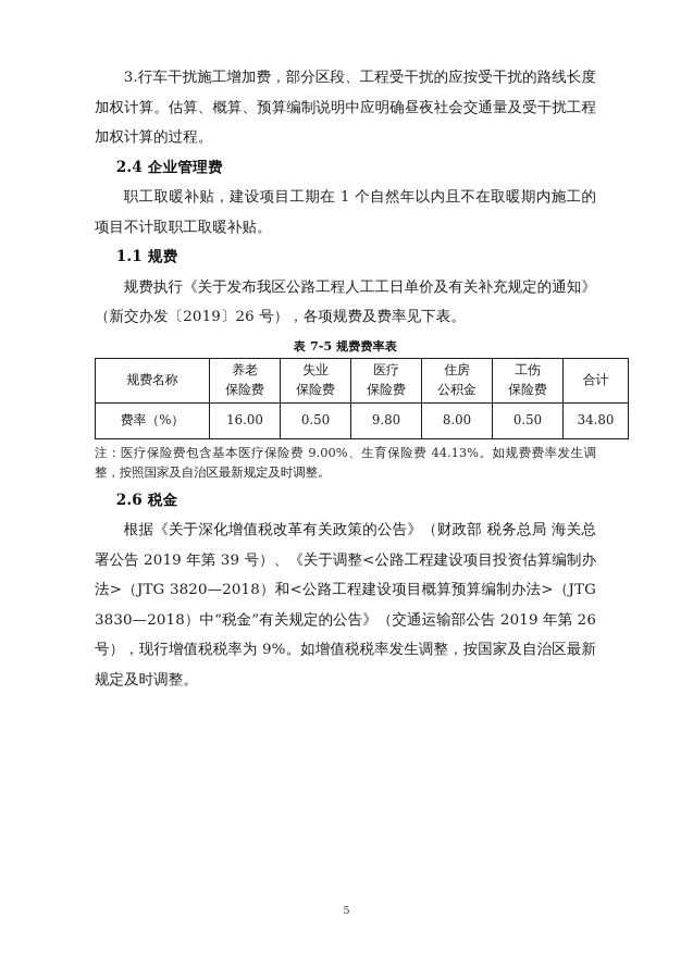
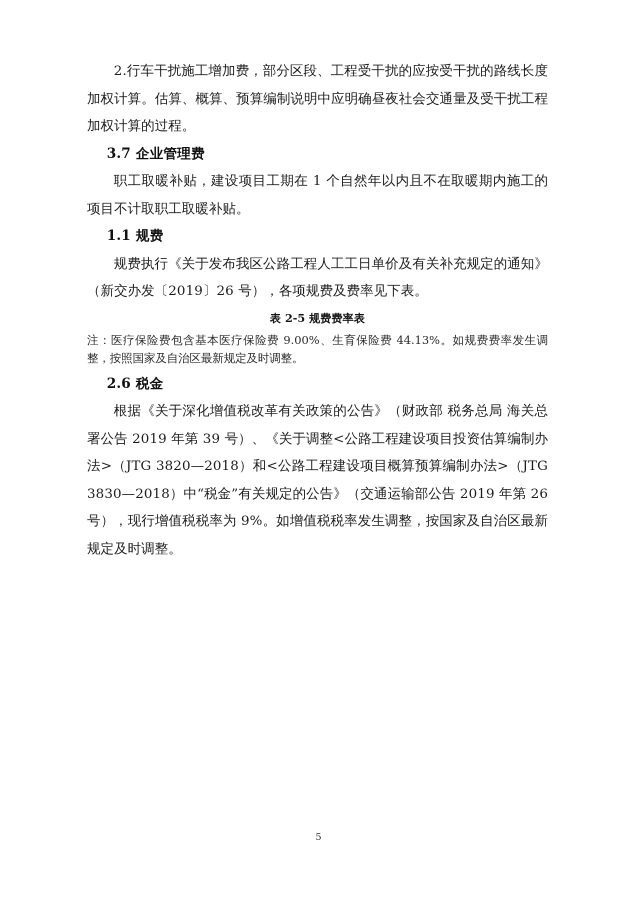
- 3.行车干扰施工增加费，部分区段、工程受干扰的应按受干扰的路线长度加权计算。估算、概算、预算编制说明中应明确昼夜社会交通量及受干扰工程加权计算的过程。
+ 2.行车干扰施工增加费，部分区段、工程受干扰的应按受干扰的路线长度加权计算。估算、概算、预算编制说明中应明确昼夜社会交通量及受干扰工程加权计算的过程。
- 2.4 企业管理费
+ 3.7 企业管理费
  职工取暖补贴，建设项目工期在 1 个自然年以内且不在取暖期内施工的项目不计取职工取暖补贴。
  1.1 规费
  规费执行《关于发布我区公路工程人工工日单价及有关补充规定的通知》（新交办发〔2019〕26 号），各项规费及费率见下表。
- 表 7-5 规费费率表
+ 表 2-5 规费费率表
- 规费名称	养老 保险费	失业 保险费	医疗 保险费	住房 公积金	工伤 保险费	合计
- 费率（%）	16.00	0.50	9.80	8.00	0.50	34.80
  注：医疗保险费包含基本医疗保险费 9.00%、生育保险费 44.13%。如规费费率发生调整，按照国家及自治区最新规定及时调整。
  2.6 税金
  根据《关于深化增值税改革有关政策的公告》（财政部 税务总局 海关总署公告 2019 年第 39 号）、《关于调整<公路工程建设项目投资估算编制办法>（JTG 3820—2018）和<公路工程建设项目概算预算编制办法>（JTG 3830—2018）中“税金”有关规定的公告》（交通运输部公告 2019 年第 26 号），现行增值税税率为 9%。如增值税税率发生调整，按国家及自治区最新规定及时调整。
  5
